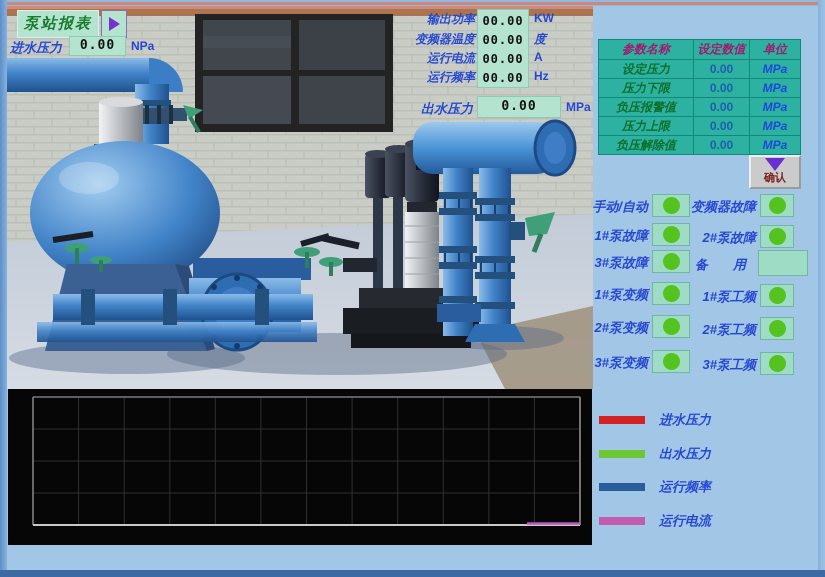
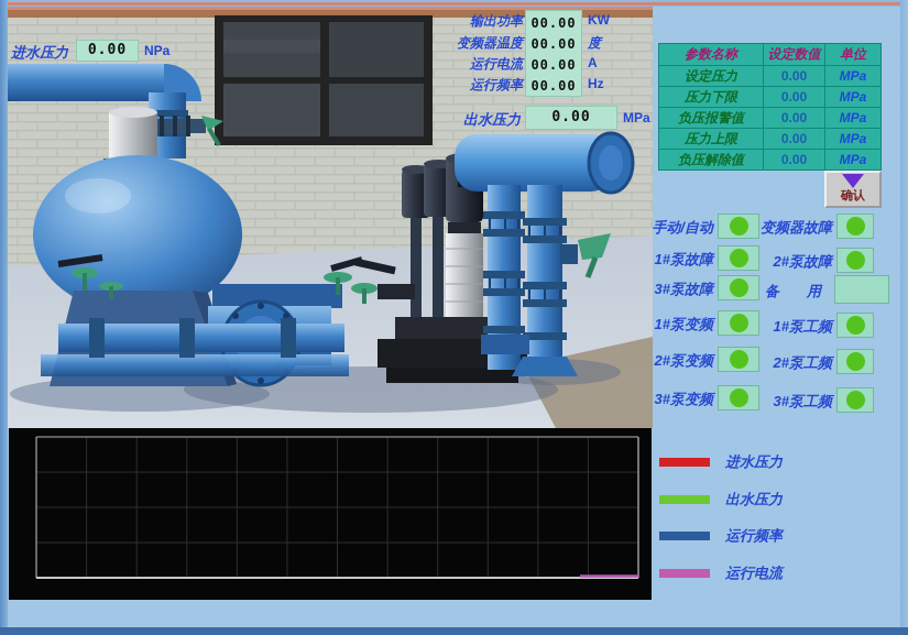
- 泵站报表
  进水压力
  0.00
  NPa
  输出功率
  变频器温度
  运行电流
  运行频率
  00.00
  00.00
  00.00
  00.00
  KW
  度
  A
  Hz
  出水压力
  0.00
  MPa
  参数名称
  设定数值
  单位
  设定压力
  0.00
  MPa
  压力下限
  0.00
  MPa
  负压报警值
  0.00
  MPa
  压力上限
  0.00
  MPa
  负压解除值
  0.00
  MPa
  确认
  手动/自动
  变频器故障
  1#泵故障
  2#泵故障
  3#泵故障
  备 用
  1#泵变频
  1#泵工频
  2#泵变频
  2#泵工频
  3#泵变频
  3#泵工频
  进水压力
  出水压力
  运行频率
  运行电流
